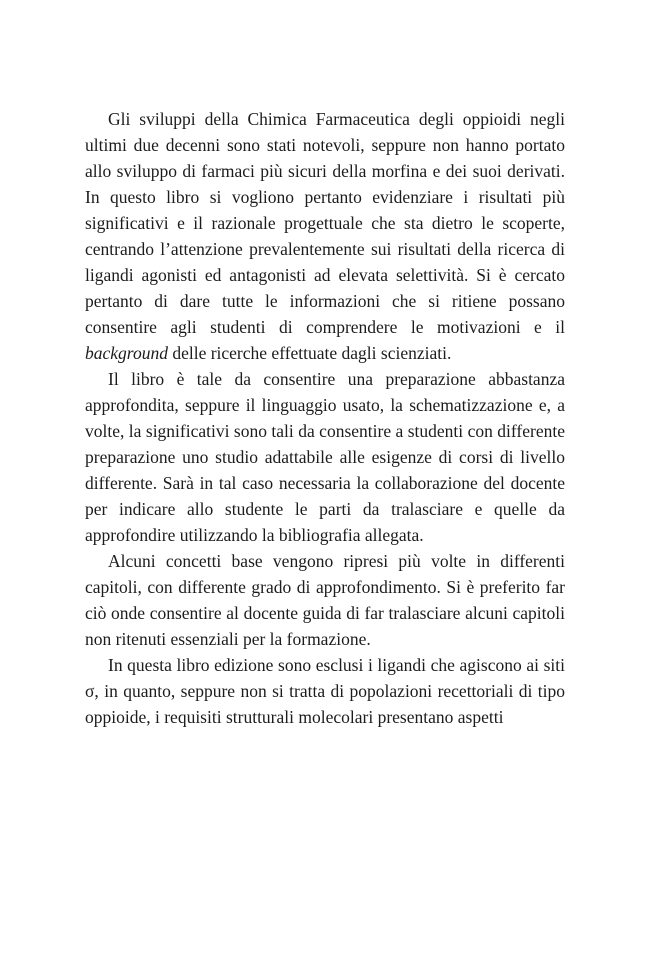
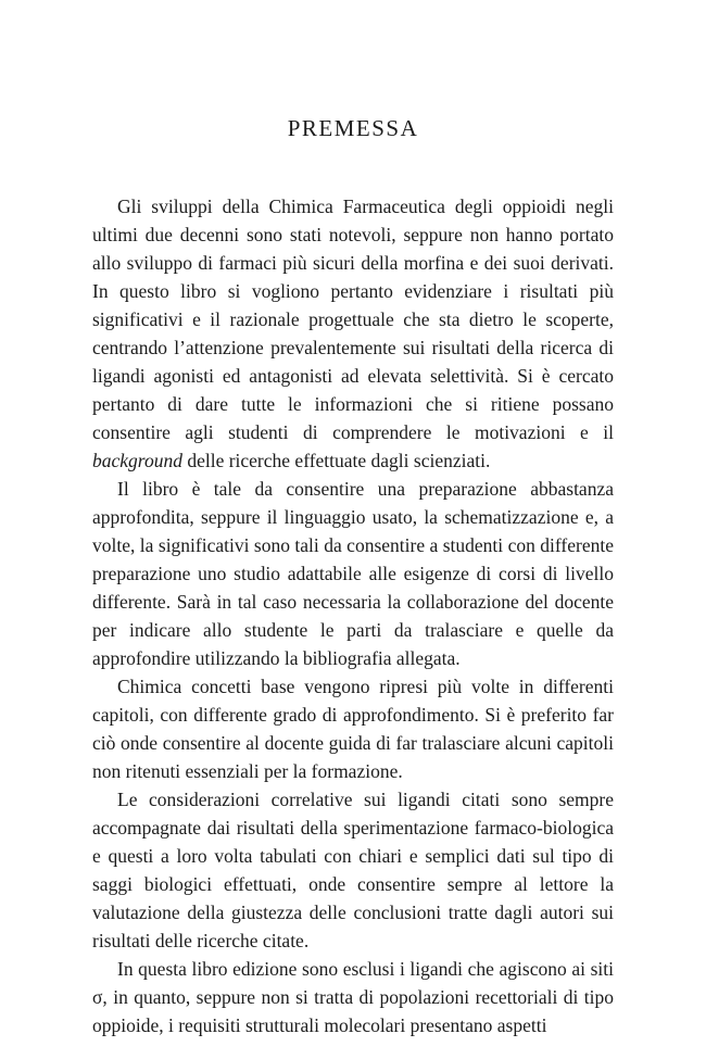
+ PREMESSA
  Gli sviluppi della Chimica Farmaceutica degli oppioidi negli ultimi due decenni sono stati notevoli, seppure non hanno portato allo sviluppo di farmaci più sicuri della morfina e dei suoi derivati. In questo libro si vogliono pertanto evidenziare i risultati più significativi e il razionale progettuale che sta dietro le scoperte, centrando l’attenzione prevalentemente sui risultati della ricerca di ligandi agonisti ed antagonisti ad elevata selettività. Si è cercato pertanto di dare tutte le informazioni che si ritiene possano consentire agli studenti di comprendere le motivazioni e il background delle ricerche effettuate dagli scienziati.
  Il libro è tale da consentire una preparazione abbastanza approfondita, seppure il linguaggio usato, la schematizzazione e, a volte, la significativi sono tali da consentire a studenti con differente preparazione uno studio adattabile alle esigenze di corsi di livello differente. Sarà in tal caso necessaria la collaborazione del docente per indicare allo studente le parti da tralasciare e quelle da approfondire utilizzando la bibliografia allegata.
- Alcuni concetti base vengono ripresi più volte in differenti capitoli, con differente grado di approfondimento. Si è preferito far ciò onde consentire al docente guida di far tralasciare alcuni capitoli non ritenuti essenziali per la formazione.
+ Chimica concetti base vengono ripresi più volte in differenti capitoli, con differente grado di approfondimento. Si è preferito far ciò onde consentire al docente guida di far tralasciare alcuni capitoli non ritenuti essenziali per la formazione.
+ Le considerazioni correlative sui ligandi citati sono sempre accompagnate dai risultati della sperimentazione farmaco-biologica e questi a loro volta tabulati con chiari e semplici dati sul tipo di saggi biologici effettuati, onde consentire sempre al lettore la valutazione della giustezza delle conclusioni tratte dagli autori sui risultati delle ricerche citate.
  In questa libro edizione sono esclusi i ligandi che agiscono ai siti σ, in quanto, seppure non si tratta di popolazioni recettoriali di tipo oppioide, i requisiti strutturali molecolari presentano aspetti
